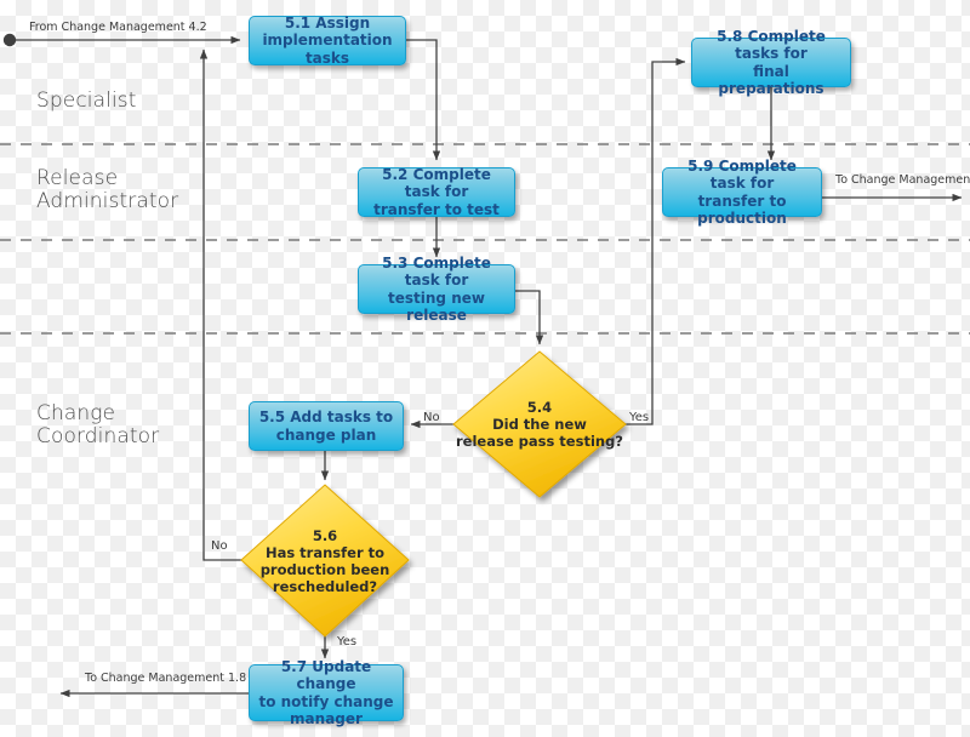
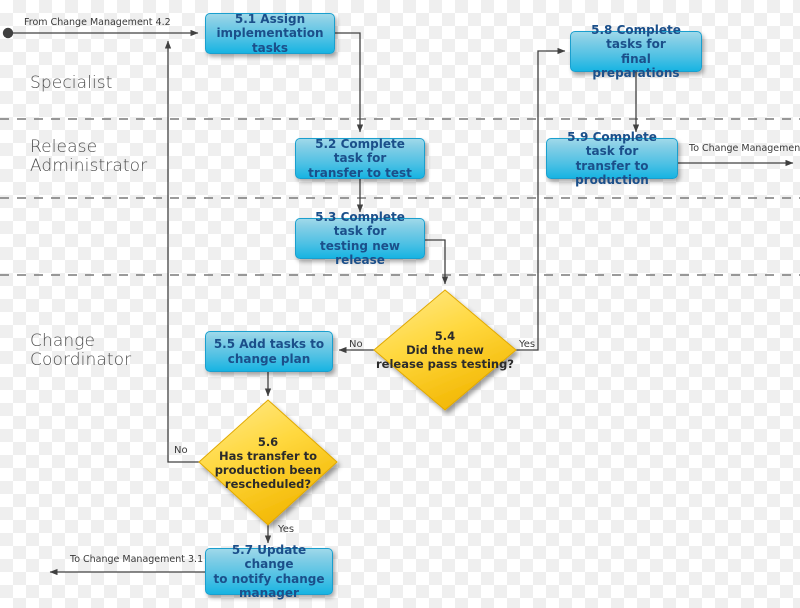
  Specialist
  Release
  Administrator
  Change
  Coordinator
  5.1 Assign
  implementation tasks
  5.2 Complete task for
  transfer to test
  5.3 Complete task for
  testing new release
  5.5 Add tasks to
  change plan
  5.7 Update change
  to notify change
  manager
  5.8 Complete tasks for
  final preparations
  5.9 Complete task for
  transfer to production
  5.4
  Did the new
  release pass testing?
  5.6
  Has transfer to
  production been
  rescheduled?
  No
  Yes
  No
  Yes
  From Change Management 4.2
  To Change Managemen
- To Change Management 1.8
+ To Change Management 3.1
